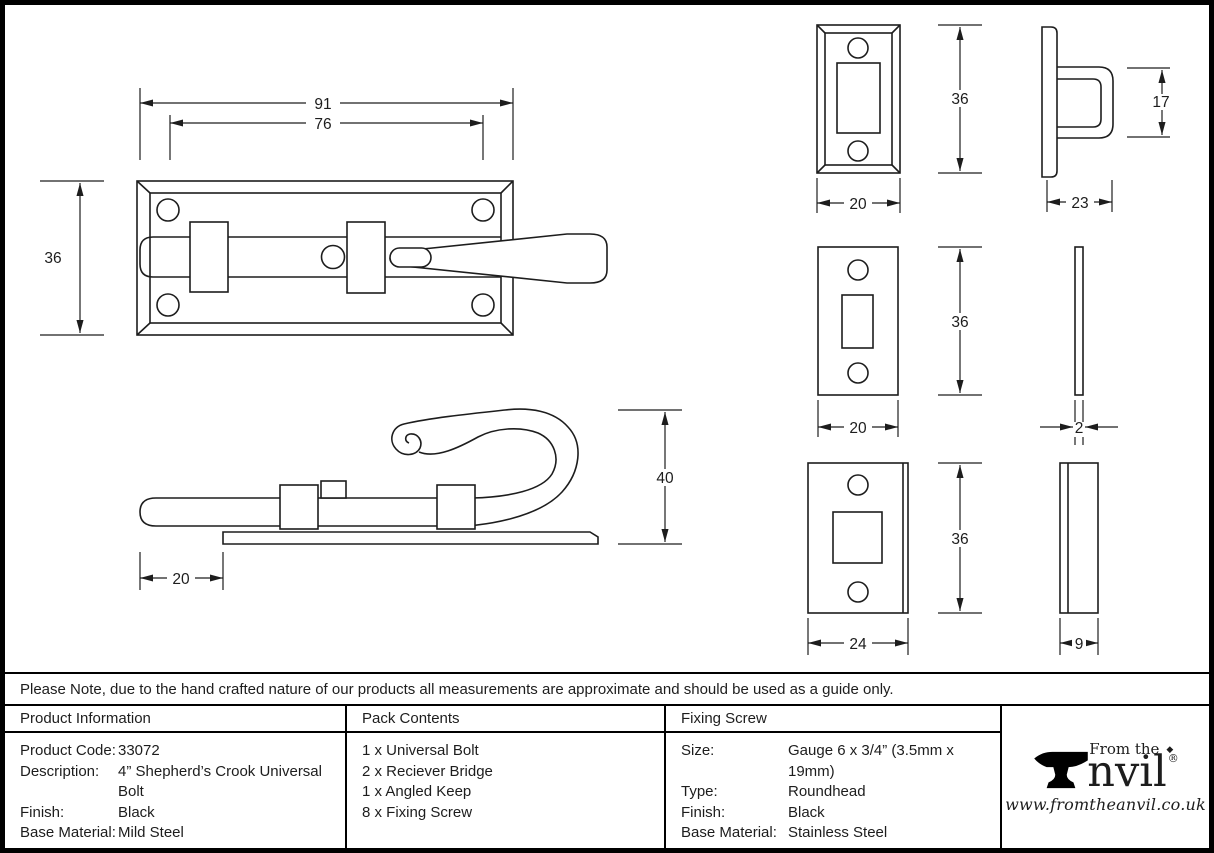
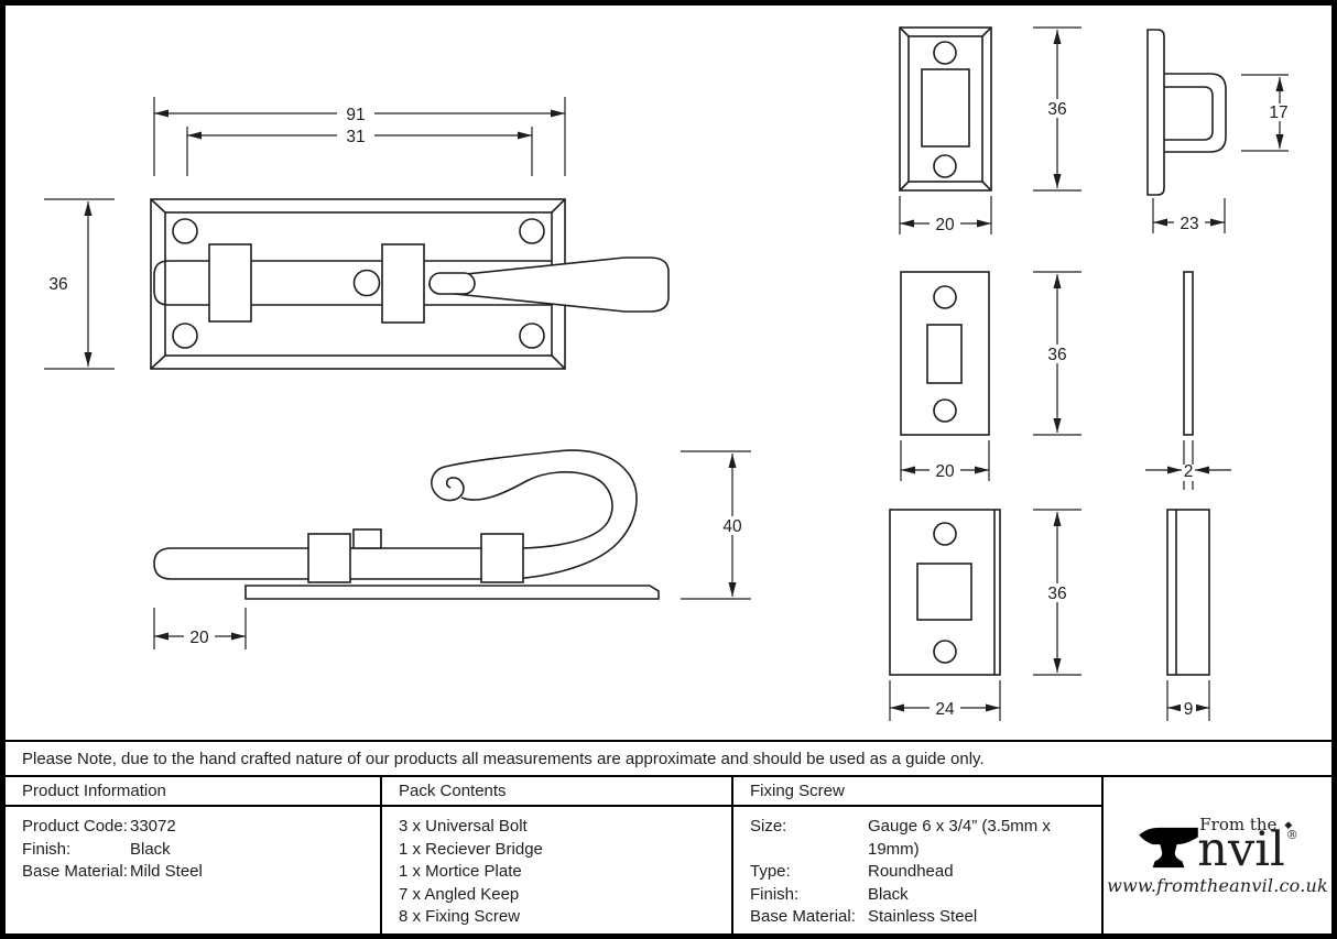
  91
- 76
+ 31
  36
  40
  20
  36
  20
  17
  23
  36
  20
  2
  36
  24
  9
  Please Note, due to the hand crafted nature of our products all measurements are approximate and should be used as a guide only.
  Product Information
  Product Code:
  33072
- Description:
- 4” Shepherd’s Crook Universal Bolt
  Finish:
  Black
  Base Material:
  Mild Steel
  Pack Contents
- 1 x Universal Bolt
+ 3 x Universal Bolt
- 2 x Reciever Bridge
+ 1 x Reciever Bridge
+ 1 x Mortice Plate
- 1 x Angled Keep
+ 7 x Angled Keep
  8 x Fixing Screw
  Fixing Screw
  Size:
  Gauge 6 x 3/4” (3.5mm x 19mm)
  Type:
  Roundhead
  Finish:
  Black
  Base Material:
  Stainless Steel
  From the
  ◆
  nvil
  ®
  www.fromtheanvil.co.uk
